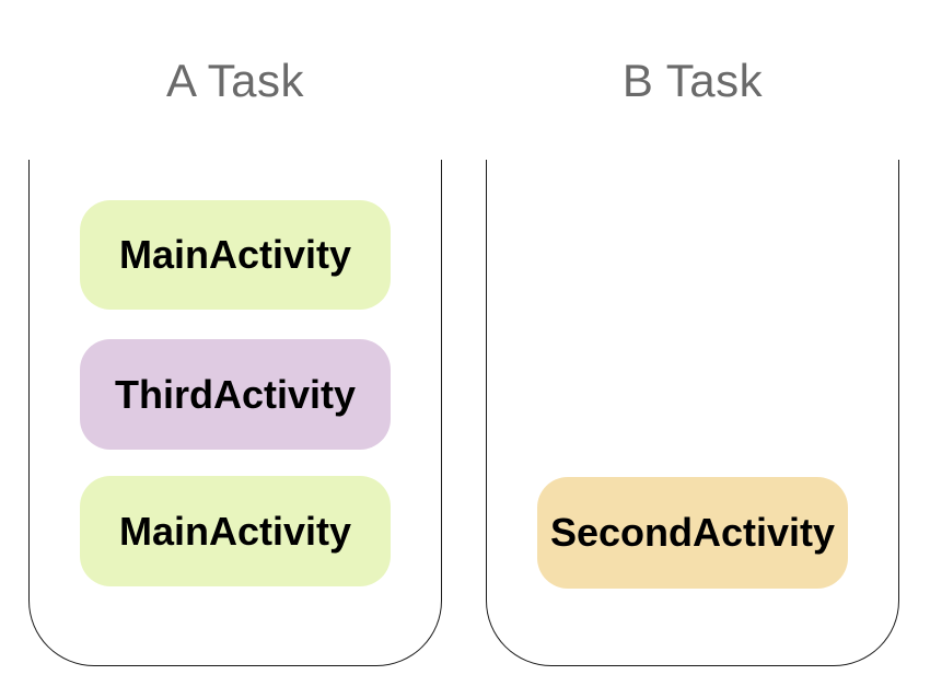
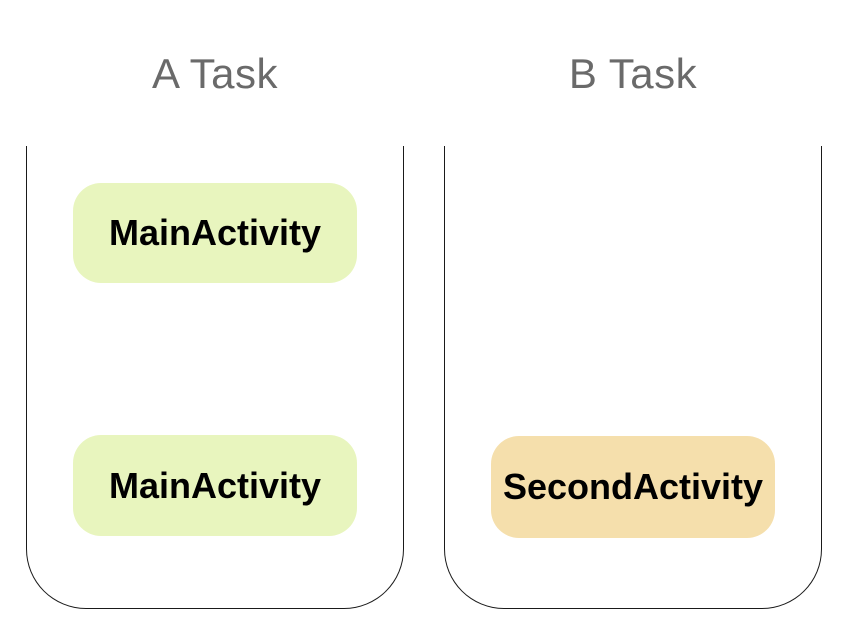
  A Task
  B Task
  MainActivity
- ThirdActivity
  MainActivity
  SecondActivity
